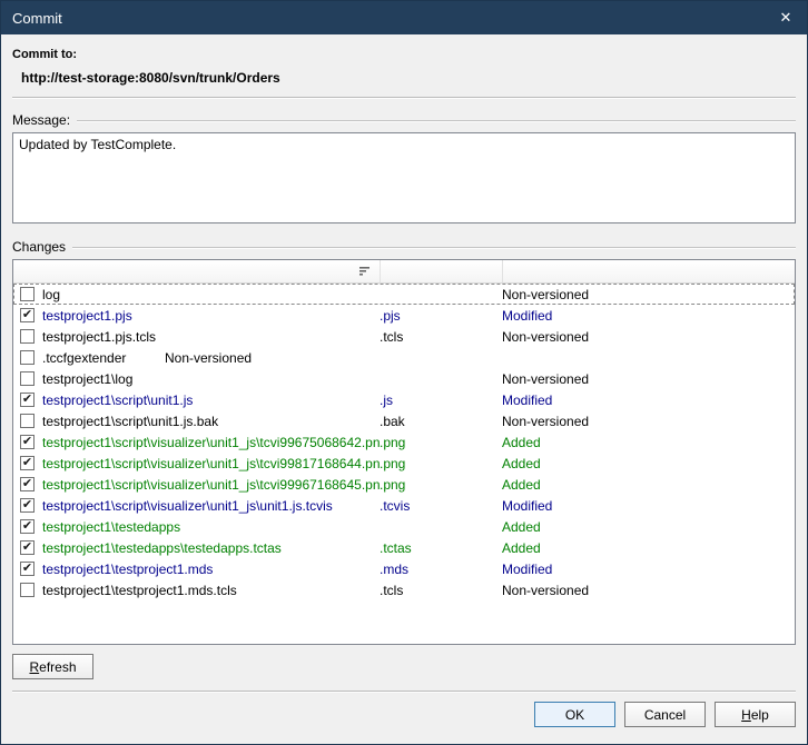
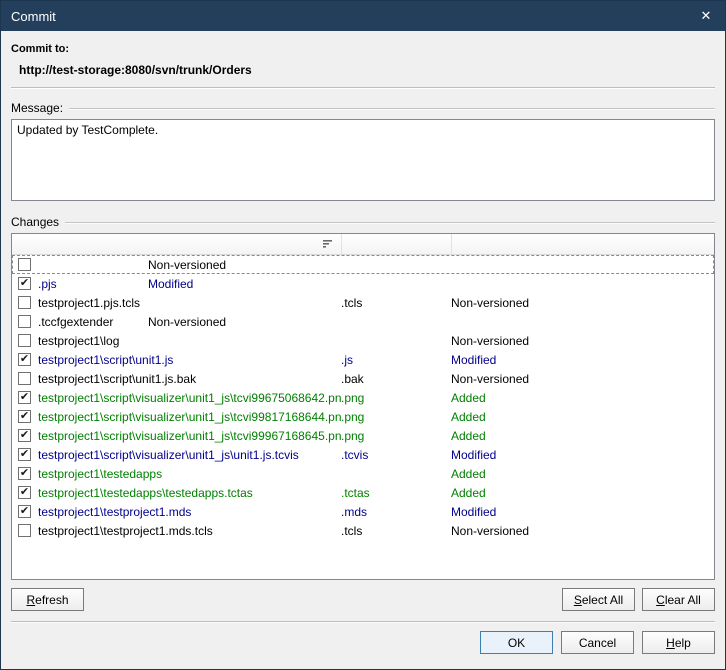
  Commit
  ✕
  Commit to:
  http://test-storage:8080/svn/trunk/Orders
  Message:
  Updated by TestComplete.
  Changes
- log
  Non-versioned
- testproject1.pjs
  .pjs
  Modified
  testproject1.pjs.tcls
  .tcls
  Non-versioned
  .tccfgextender
  Non-versioned
  testproject1\log
  Non-versioned
  testproject1\script\unit1.js
  .js
  Modified
  testproject1\script\unit1.js.bak
  .bak
  Non-versioned
  testproject1\script\visualizer\unit1_js\tcvi99675068642.pn
  .png
  Added
  testproject1\script\visualizer\unit1_js\tcvi99817168644.pn
  .png
  Added
  testproject1\script\visualizer\unit1_js\tcvi99967168645.pn
  .png
  Added
  testproject1\script\visualizer\unit1_js\unit1.js.tcvis
  .tcvis
  Modified
  testproject1\testedapps
  Added
  testproject1\testedapps\testedapps.tctas
  .tctas
  Added
  testproject1\testproject1.mds
  .mds
  Modified
  testproject1\testproject1.mds.tcls
  .tcls
  Non-versioned
  Refresh
+ Select All
+ Clear All
  OK
  Cancel
  Help
